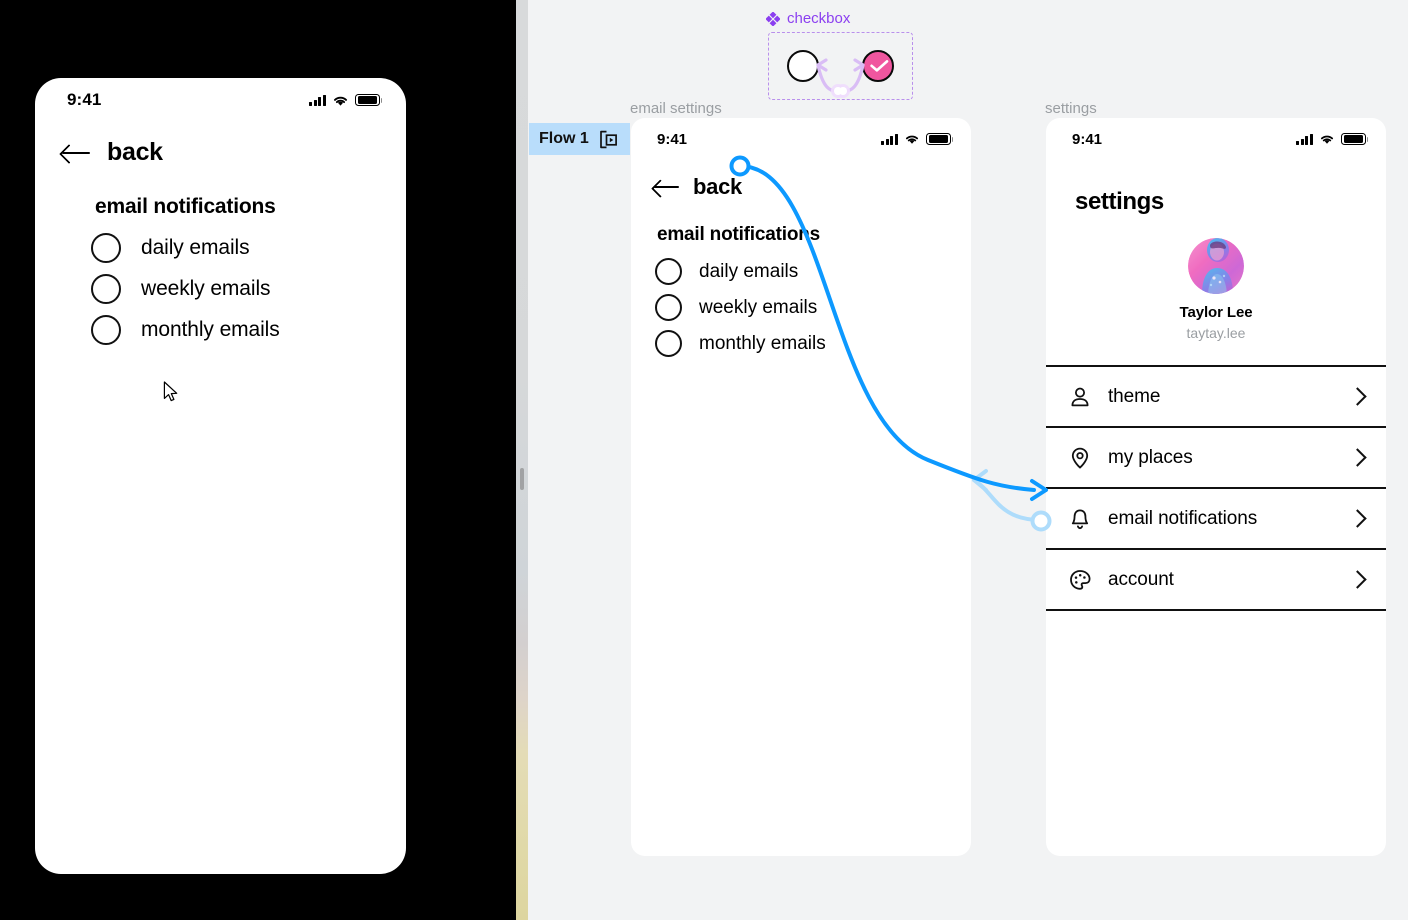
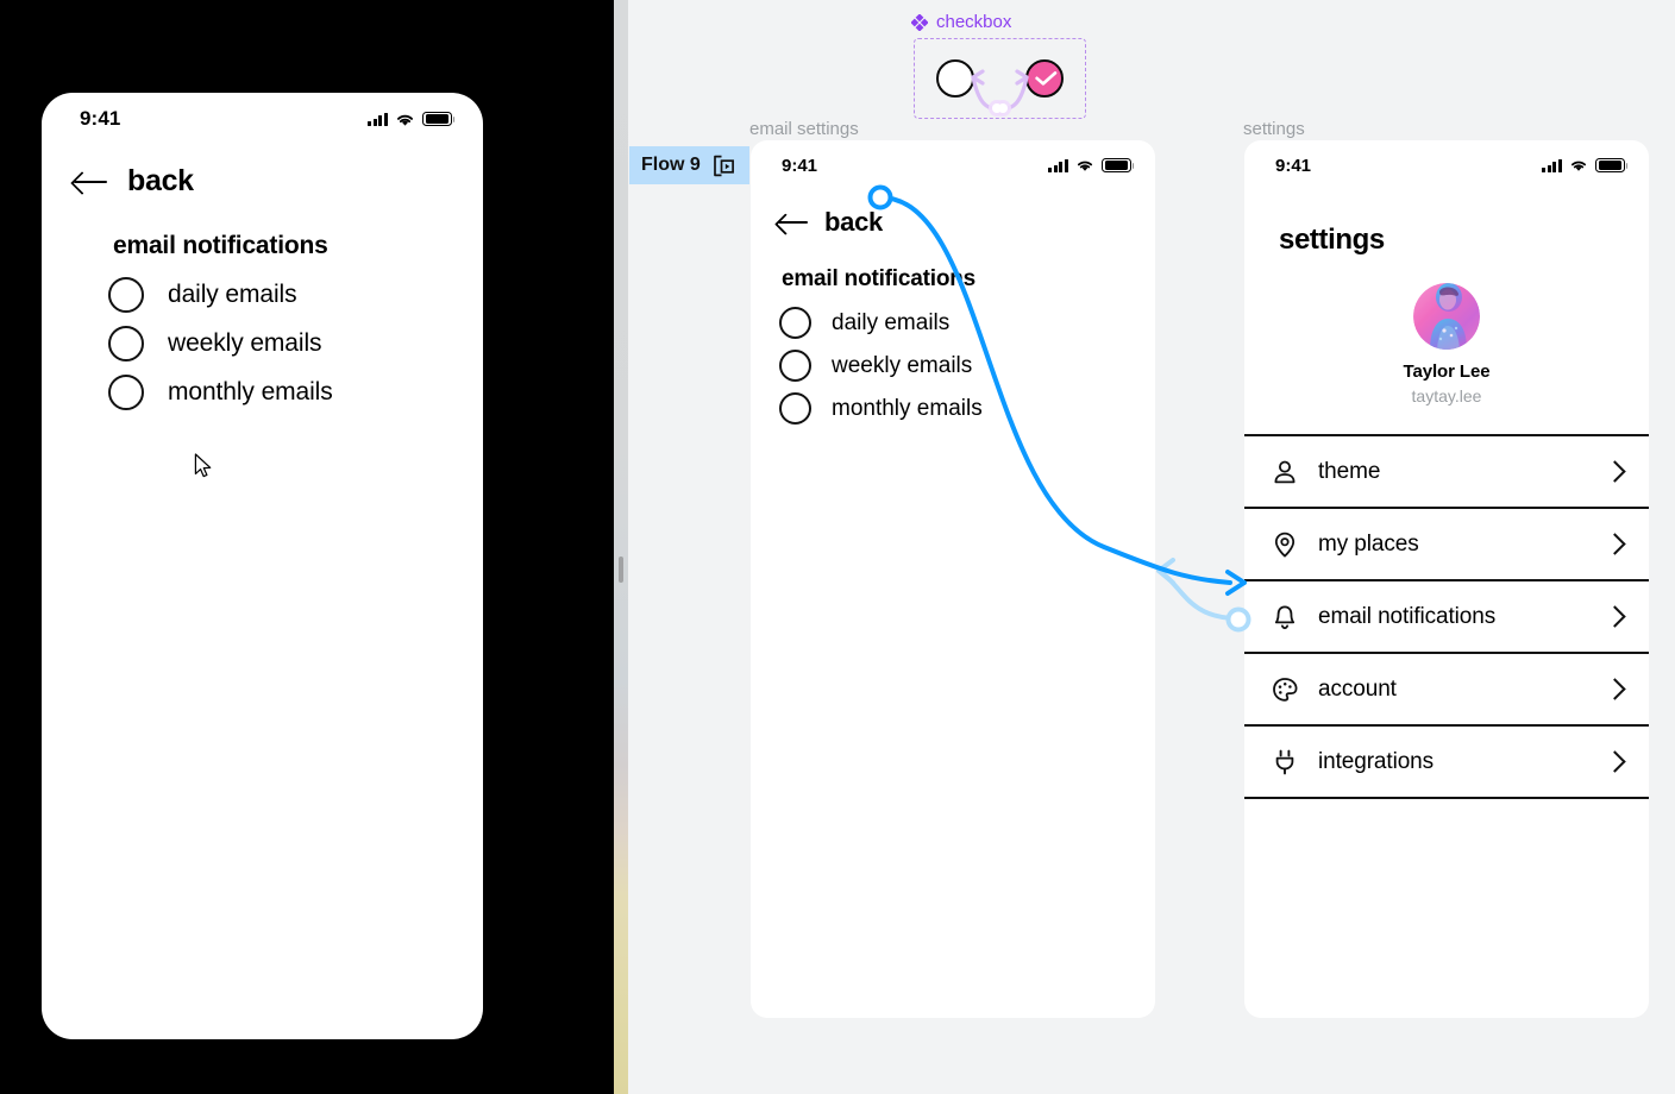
  9:41
  back
  email notifications
  daily emails
  weekly emails
  monthly emails
  checkbox
  email settings
  settings
- Flow 1
+ Flow 9
  9:41
  back
  email notifications
  daily emails
  weekly emails
  monthly emails
  9:41
  settings
  Taylor Lee
  taytay.lee
  theme
  my places
  email notifications
  account
+ integrations
